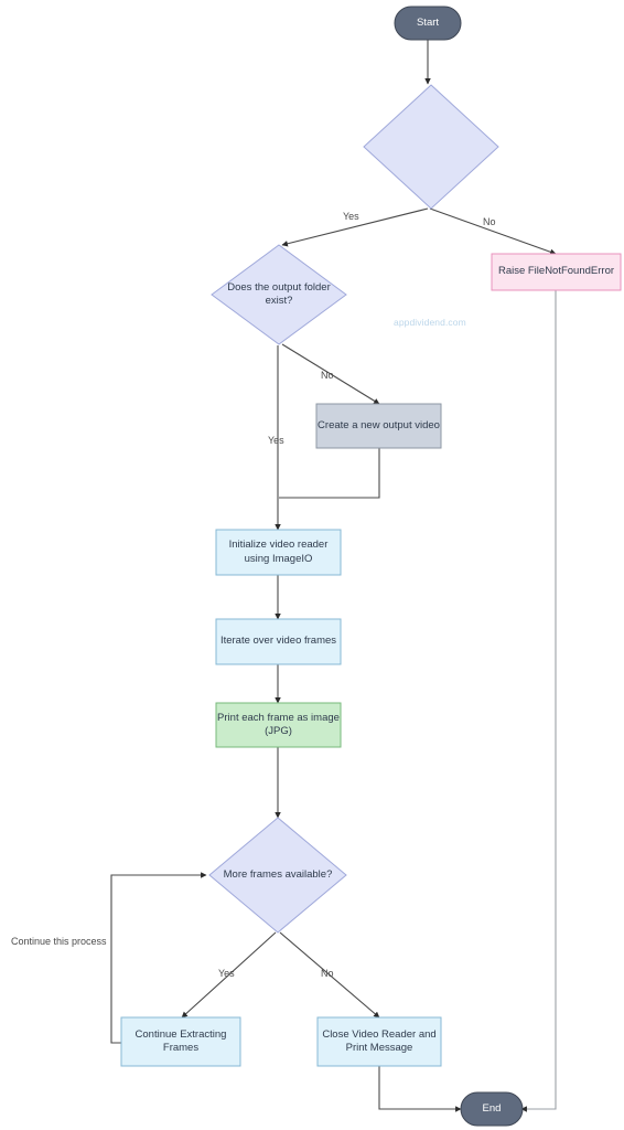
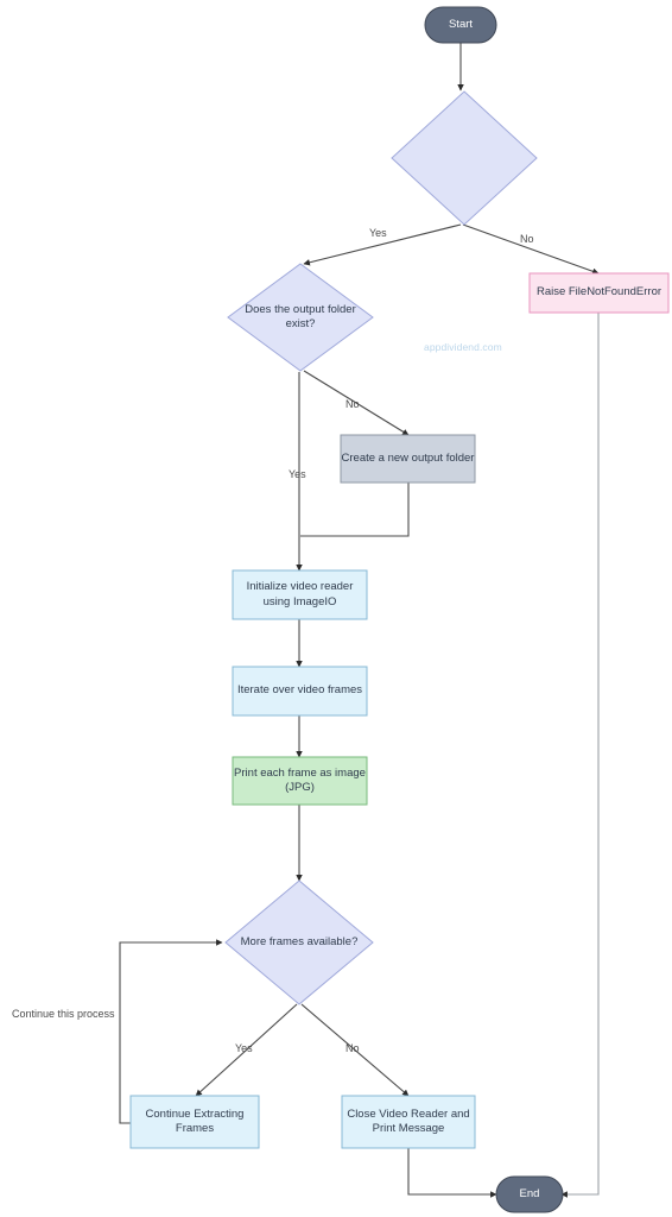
  Start
  Raise FileNotFoundError
  Does the output folder exist?
- Create a new output video
+ Create a new output folder
  Initialize video reader using ImageIO
  Iterate over video frames
  Print each frame as image (JPG)
  More frames available?
  Continue Extracting Frames
  Close Video Reader and Print Message
  End
  Yes
  No
  No
  Yes
  Yes
  No
  Continue this process
  appdividend.com
